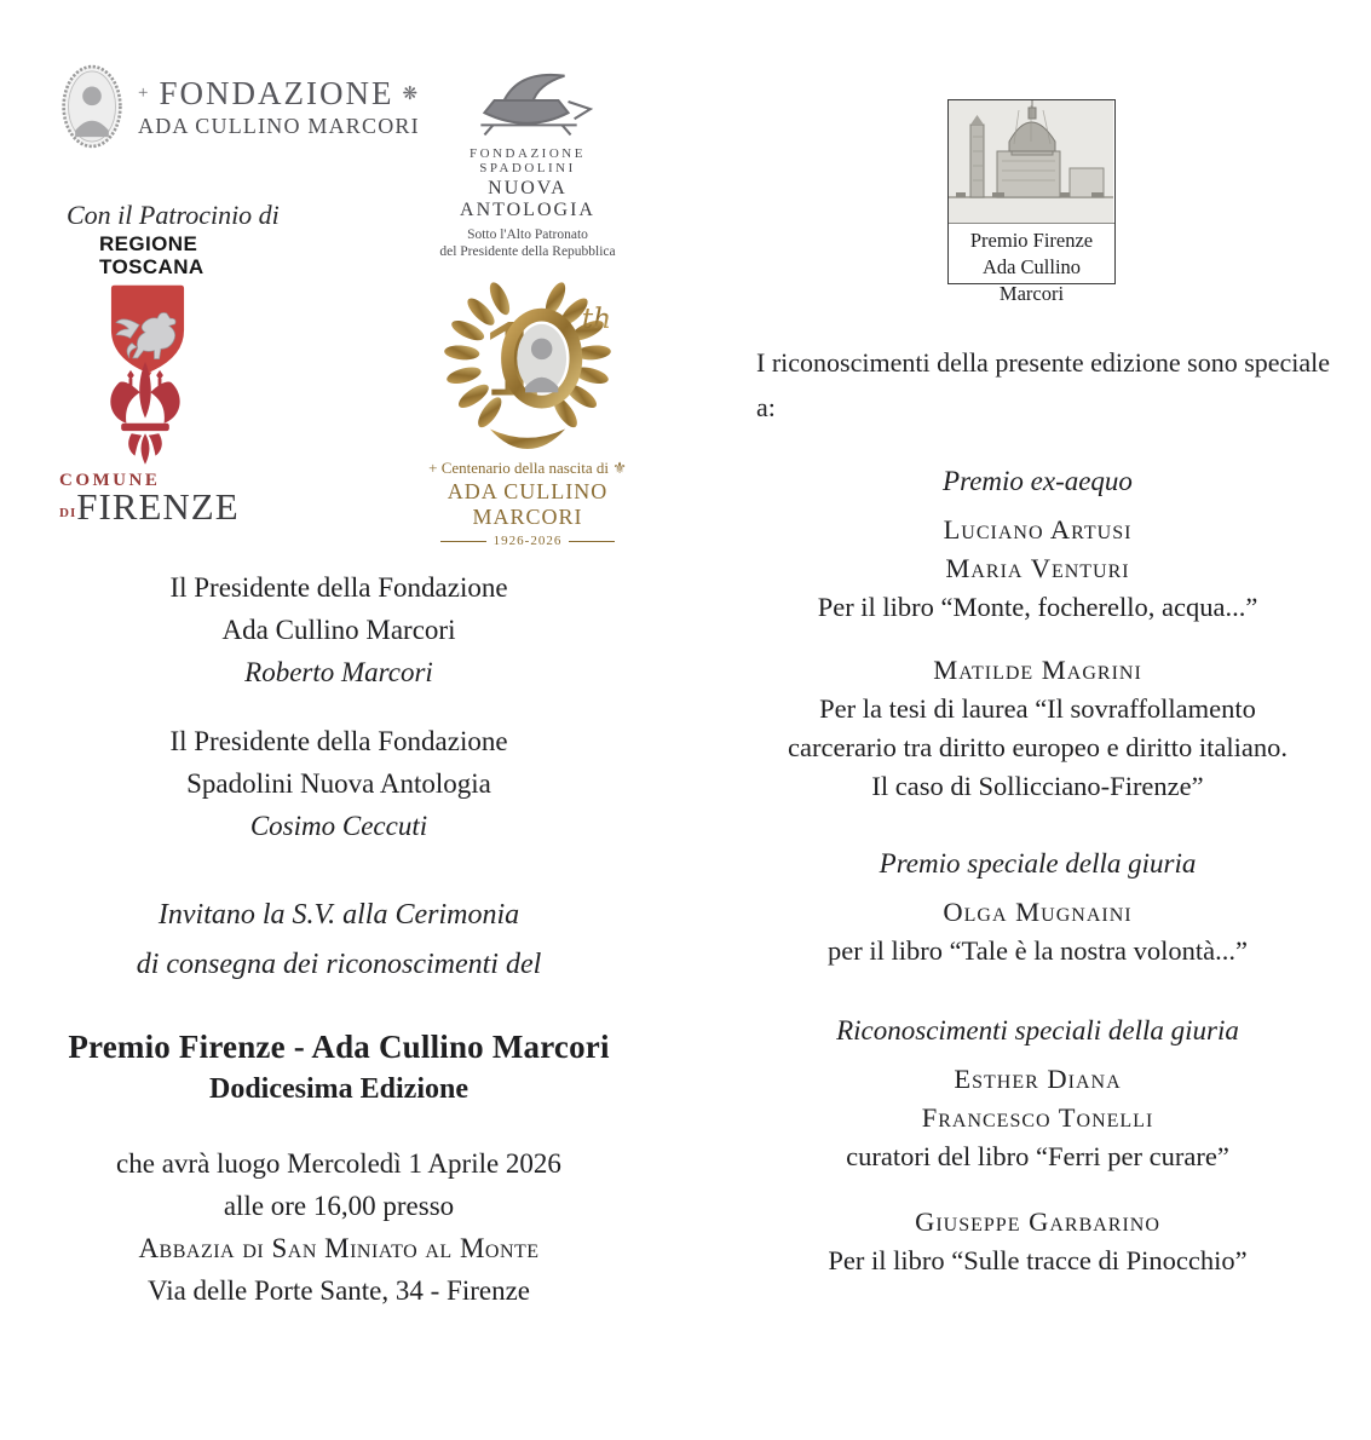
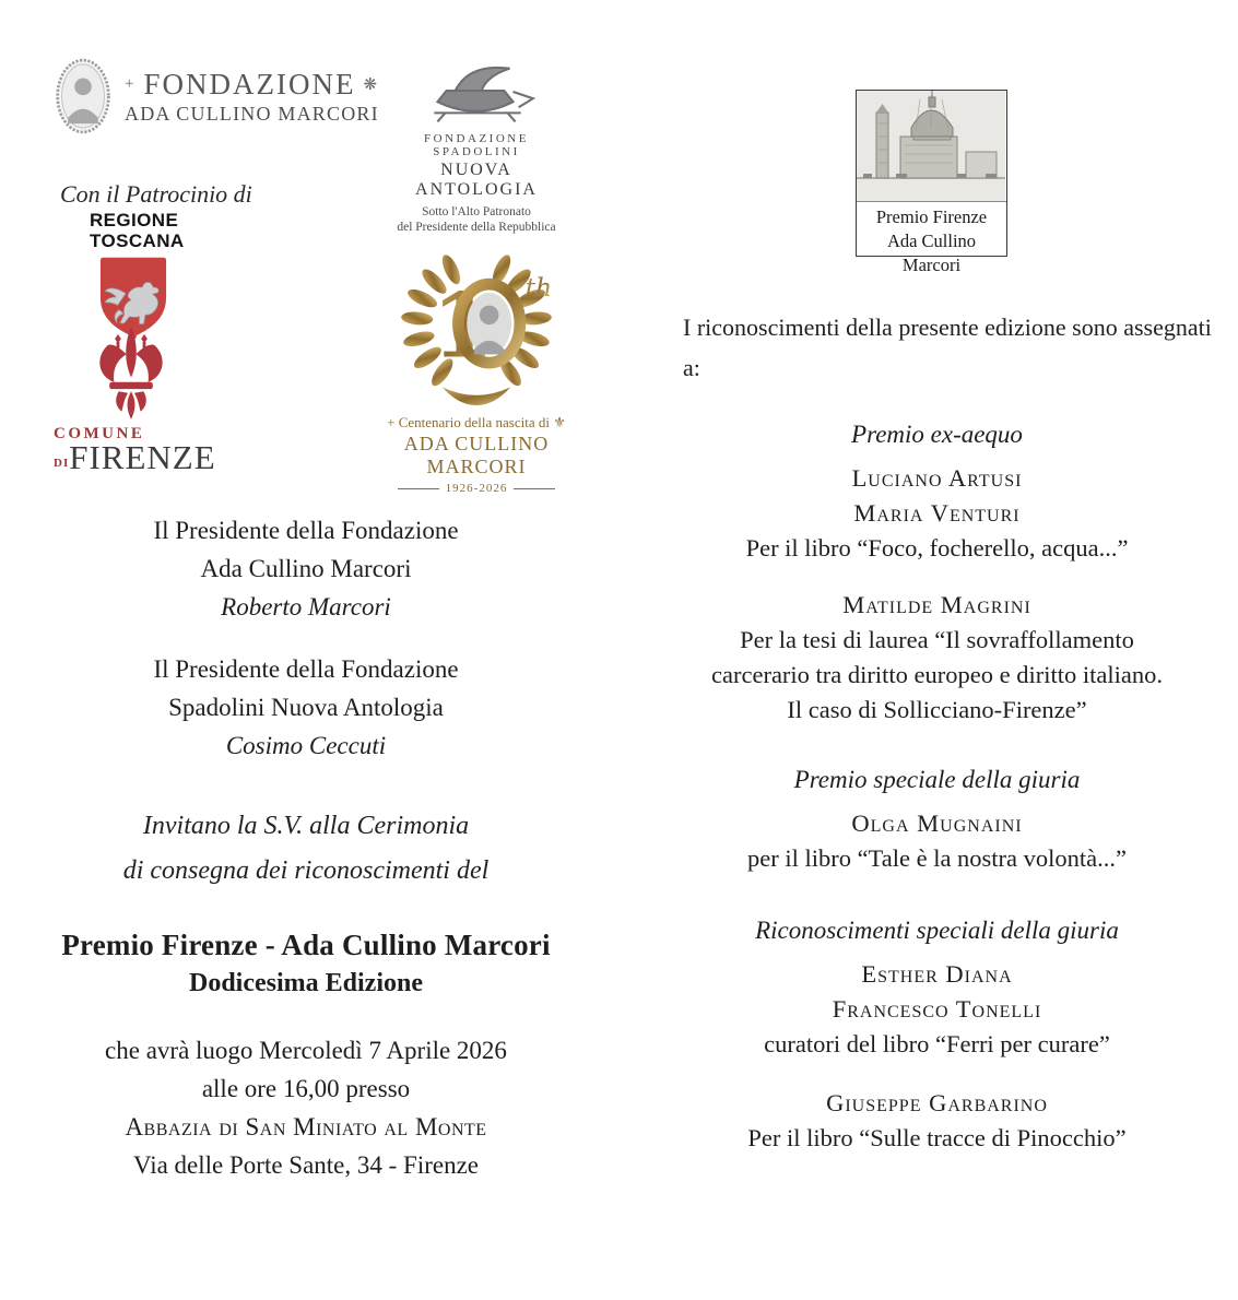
  +
  FONDAZIONE
  ❋
  ADA CULLINO MARCORI
  Con il Patrocinio di
  REGIONE
  TOSCANA
  COMUNE
  DI
  FIRENZE
  FONDAZIONE SPADOLINI
  NUOVA ANTOLOGIA
  Sotto l'Alto Patronato
  del Presidente della Repubblica
  th
  + Centenario della nascita di ⚜
  ADA CULLINO MARCORI
  1926-2026
  Premio Firenze
  Ada Cullino Marcori
  Il Presidente della Fondazione
  Ada Cullino Marcori
  Roberto Marcori
  Il Presidente della Fondazione
  Spadolini Nuova Antologia
  Cosimo Ceccuti
  Invitano la S.V. alla Cerimonia
  di consegna dei riconoscimenti del
  Premio Firenze - Ada Cullino Marcori
  Dodicesima Edizione
- che avrà luogo Mercoledì 1 Aprile 2026
+ che avrà luogo Mercoledì 7 Aprile 2026
  alle ore 16,00 presso
  Abbazia di San Miniato al Monte
  Via delle Porte Sante, 34 - Firenze
- I riconoscimenti della presente edizione sono speciale a:
+ I riconoscimenti della presente edizione sono assegnati a:
  Premio ex-aequo
  Luciano Artusi
  Maria Venturi
- Per il libro “Monte, focherello, acqua...”
+ Per il libro “Foco, focherello, acqua...”
  Matilde Magrini
  Per la tesi di laurea “Il sovraffollamento
  carcerario tra diritto europeo e diritto italiano.
  Il caso di Sollicciano-Firenze”
  Premio speciale della giuria
  Olga Mugnaini
  per il libro “Tale è la nostra volontà...”
  Riconoscimenti speciali della giuria
  Esther Diana
  Francesco Tonelli
  curatori del libro “Ferri per curare”
  Giuseppe Garbarino
  Per il libro “Sulle tracce di Pinocchio”
